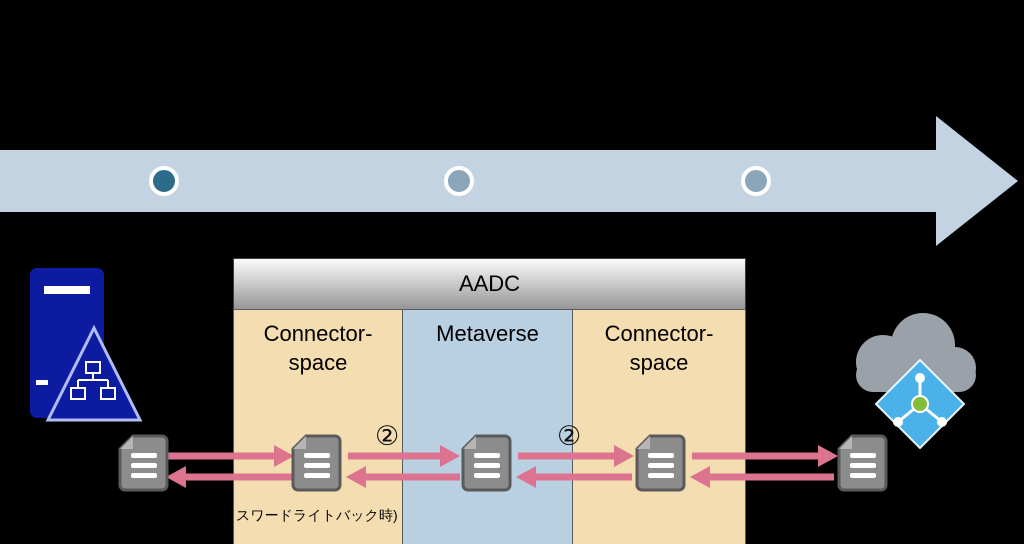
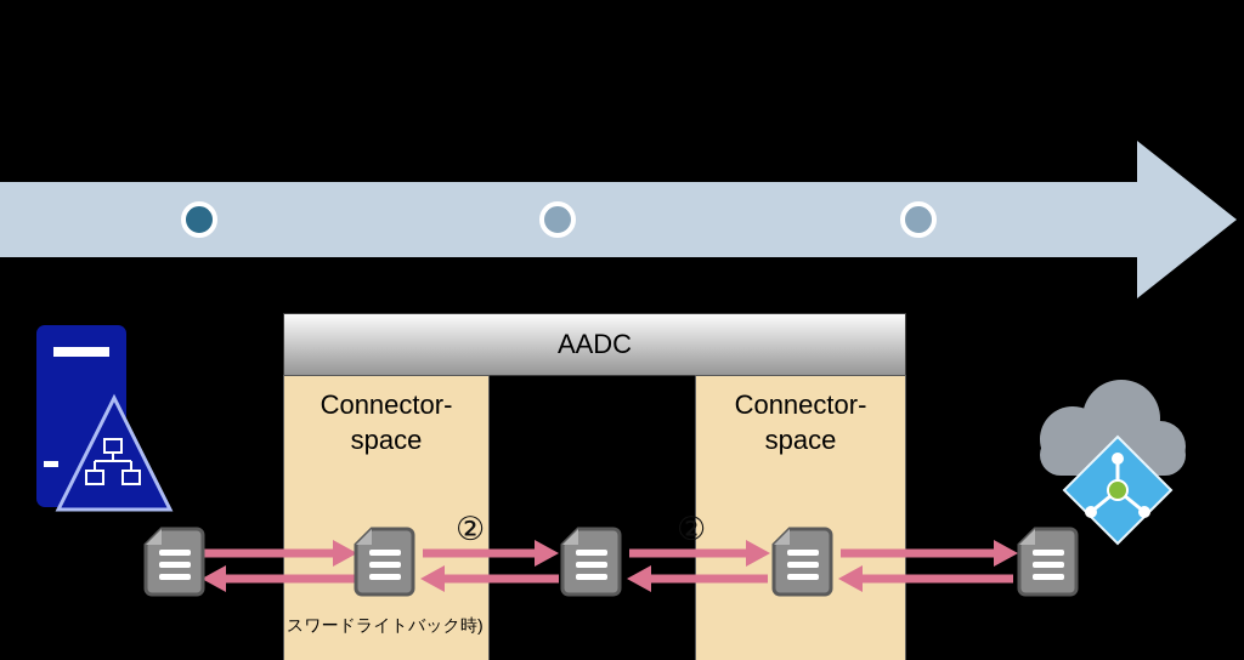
  AADC
  Connector-
  space
- Metaverse
  Connector-
  space
  ②
  ②
  スワードライトバック時)
